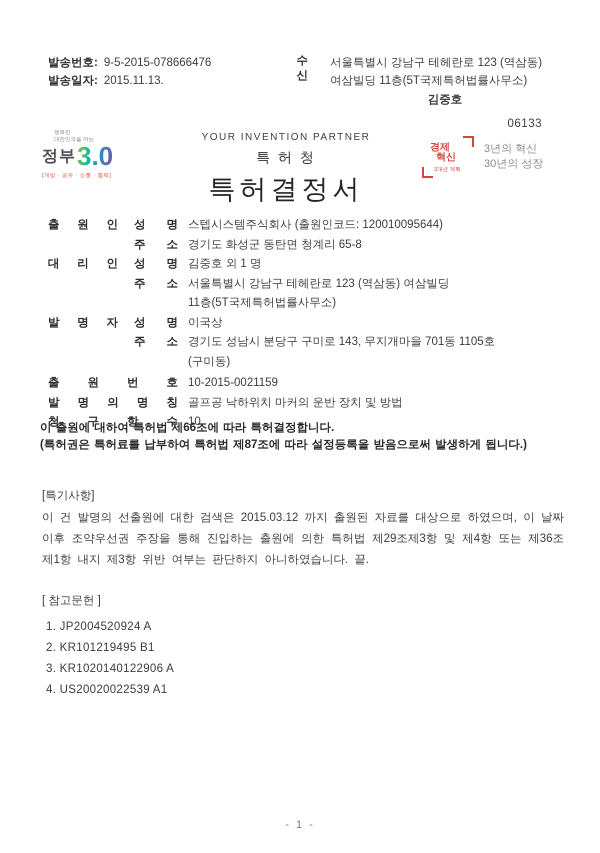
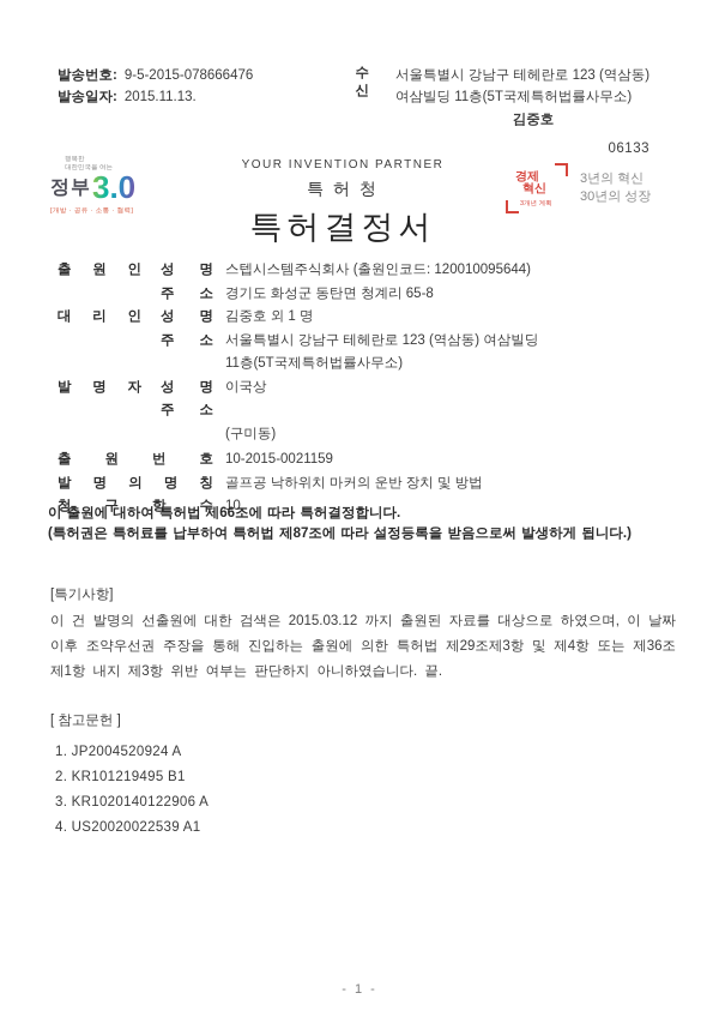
  발송번호:
  9-5-2015-078666476
  발송일자:
  2015.11.13.
  수신
  서울특별시 강남구 테헤란로 123 (역삼동)
  여삼빌딩 11층(5T국제특허법률사무소)
  김중호
  06133
  정부
  3.0
  YOUR INVENTION PARTNER
  특 허 청
  특허결정서
  경제
  혁신
  3년의 혁신
  30년의 성장
  출 원 인
  성 명
  스텝시스템주식회사 (출원인코드: 120010095644)
  주 소
  경기도 화성군 동탄면 청계리 65-8
  대 리 인
  성 명
  김중호 외 1 명
  주 소
  서울특별시 강남구 테헤란로 123 (역삼동) 여삼빌딩
  11층(5T국제특허법률사무소)
  발 명 자
  성 명
  이국상
  주 소
- 경기도 성남시 분당구 구미로 143, 무지개마을 701동 1105호
  (구미동)
  출 원 번 호
  10-2015-0021159
  발 명 의 명 칭
  골프공 낙하위치 마커의 운반 장치 및 방법
  청 구 항 수
  10
  이 출원에 대하여 특허법 제66조에 따라 특허결정합니다.
  (특허권은 특허료를 납부하여 특허법 제87조에 따라 설정등록을 받음으로써 발생하게 됩니다.)
  [특기사항]
  이 건 발명의 선출원에 대한 검색은 2015.03.12 까지 출원된 자료를 대상으로 하였으며, 이 날짜 이후 조약우선권 주장을 통해 진입하는 출원에 의한 특허법 제29조제3항 및 제4항 또는 제36조제1항 내지 제3항 위반 여부는 판단하지 아니하였습니다. 끝.
  [ 참고문헌 ]
  1. JP2004520924 A
  2. KR101219495 B1
  3. KR1020140122906 A
  4. US20020022539 A1
  - 1 -
